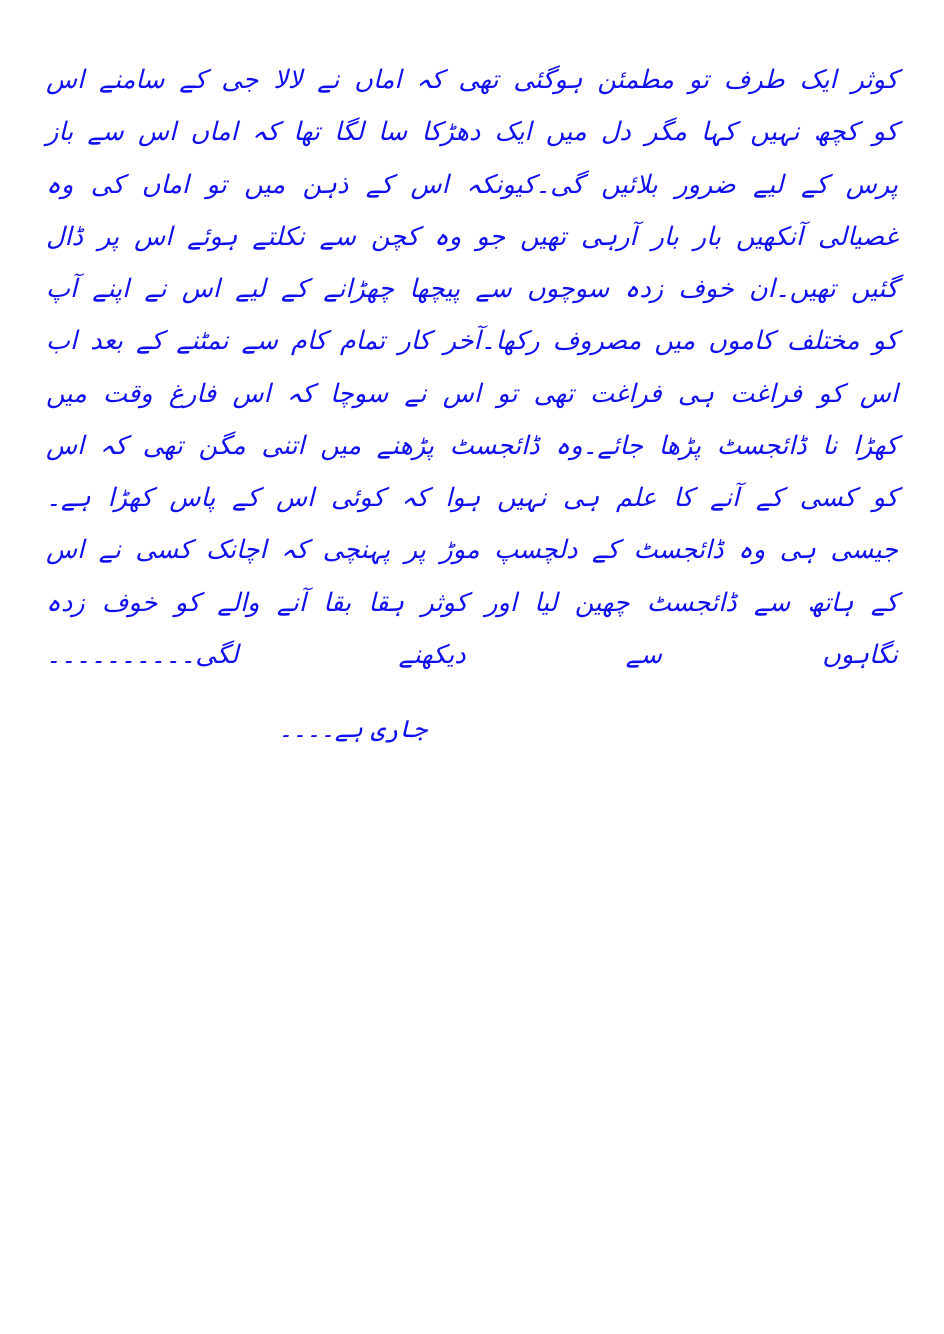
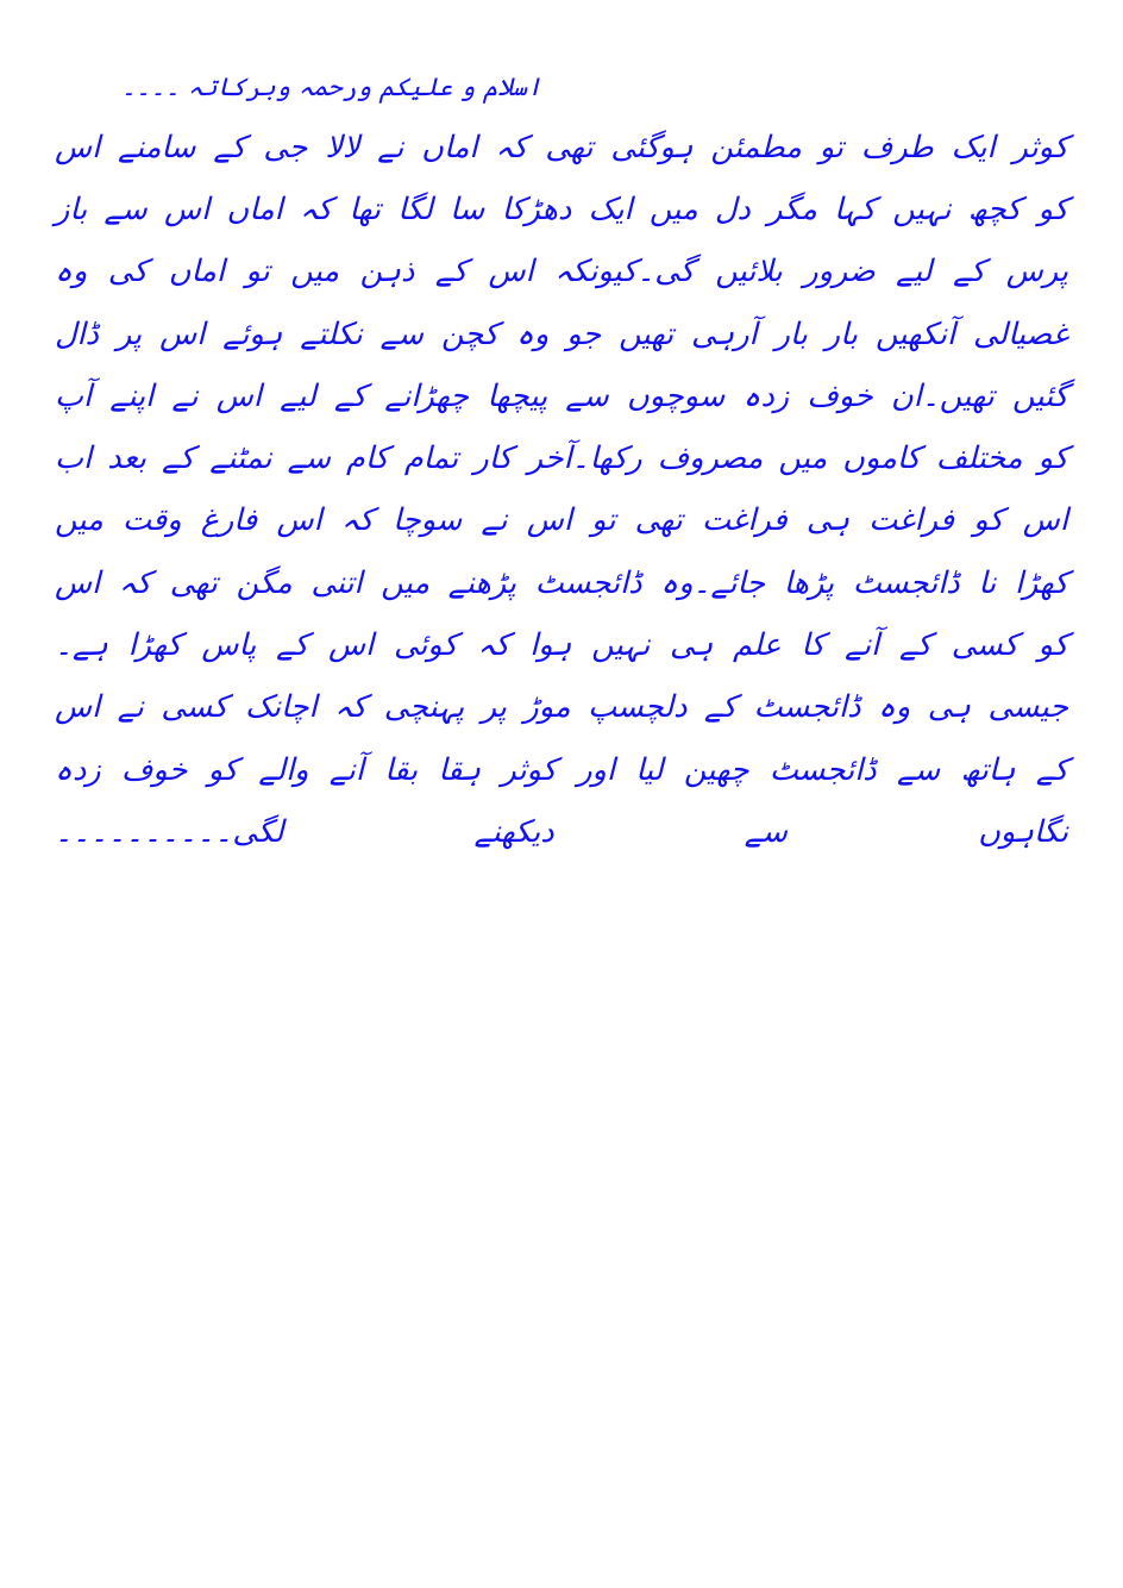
+ اسلام و علیکم ورحمہ وبرکاتہ ۔۔۔۔
  کوثر ایک طرف تو مطمئن ہوگئی تھی کہ اماں نے لالا جی کے سامنے اس کو کچھ نہیں کہا مگر دل میں ایک دھڑکا سا لگا تھا کہ اماں اس سے باز پرس کے لیے ضرور بلائیں گی۔کیونکہ اس کے ذہن میں تو اماں کی وہ غصیالی آنکھیں بار بار آرہی تھیں جو وہ کچن سے نکلتے ہوئے اس پر ڈال گئیں تھیں۔ان خوف زدہ سوچوں سے پیچھا چھڑانے کے لیے اس نے اپنے آپ کو مختلف کاموں میں مصروف رکھا۔آخر کار تمام کام سے نمٹنے کے بعد اب اس کو فراغت ہی فراغت تھی تو اس نے سوچا کہ اس فارغ وقت میں کھڑا نا ڈائجسٹ پڑھا جائے۔وہ ڈائجسٹ پڑھنے میں اتنی مگن تھی کہ اس کو کسی کے آنے کا علم ہی نہیں ہوا کہ کوئی اس کے پاس کھڑا ہے۔جیسی ہی وہ ڈائجسٹ کے دلچسپ موڑ پر پہنچی کہ اچانک کسی نے اس کے ہاتھ سے ڈائجسٹ چھین لیا اور کوثر ہقا بقا آنے والے کو خوف زدہ نگاہوں سے دیکھنے لگی۔۔۔۔۔۔۔۔۔۔
- جاری ہے۔۔۔۔
